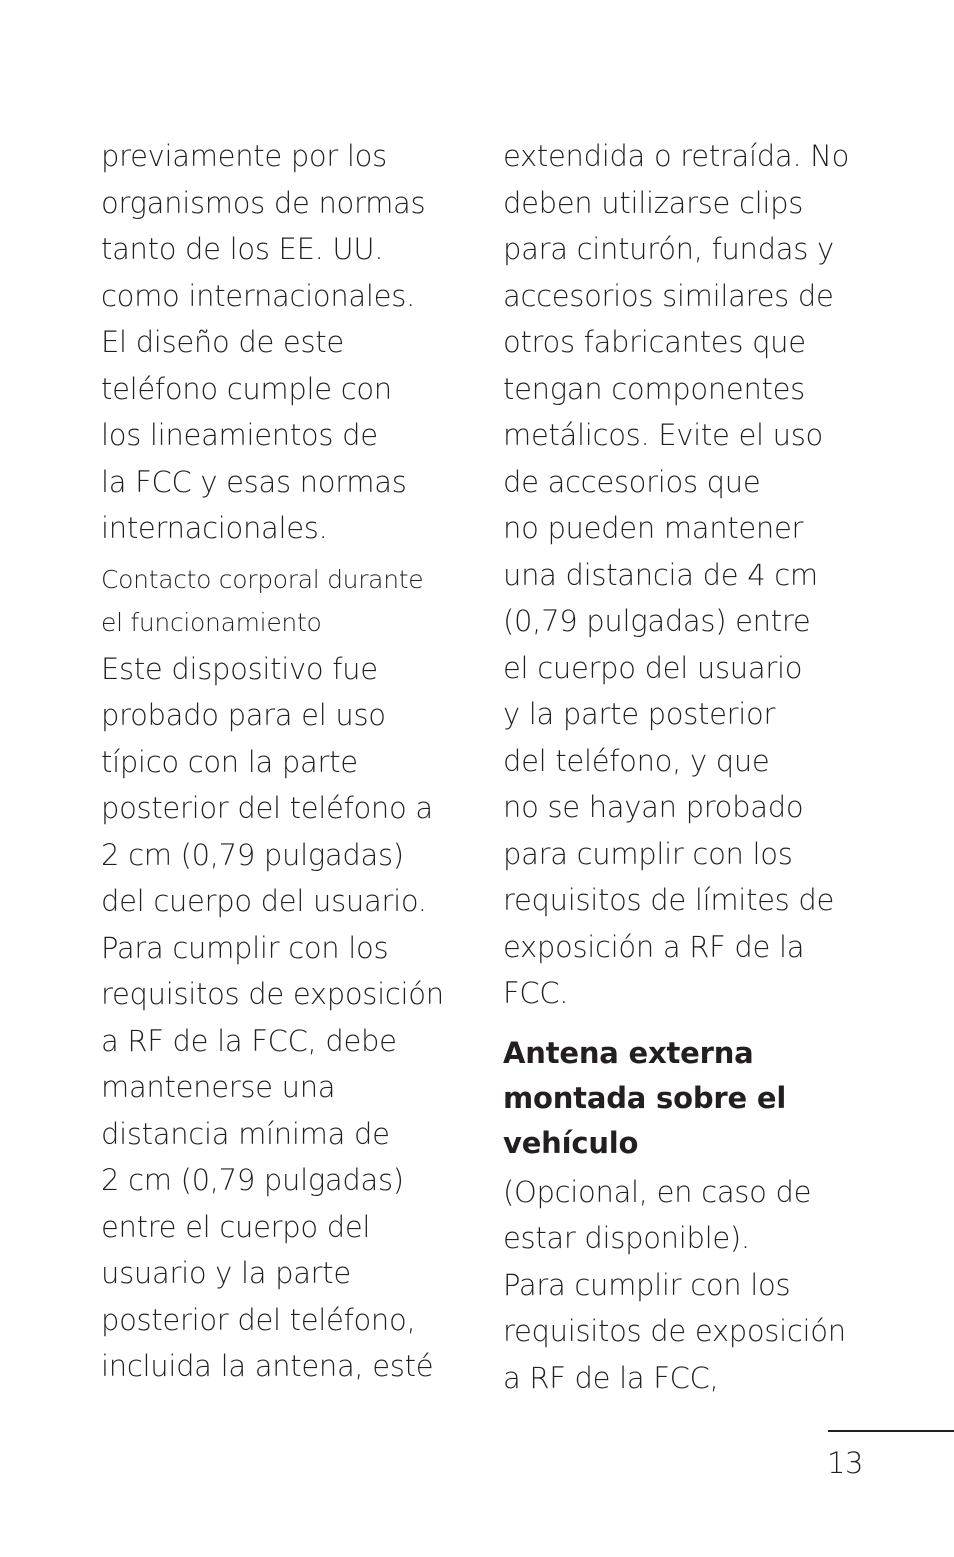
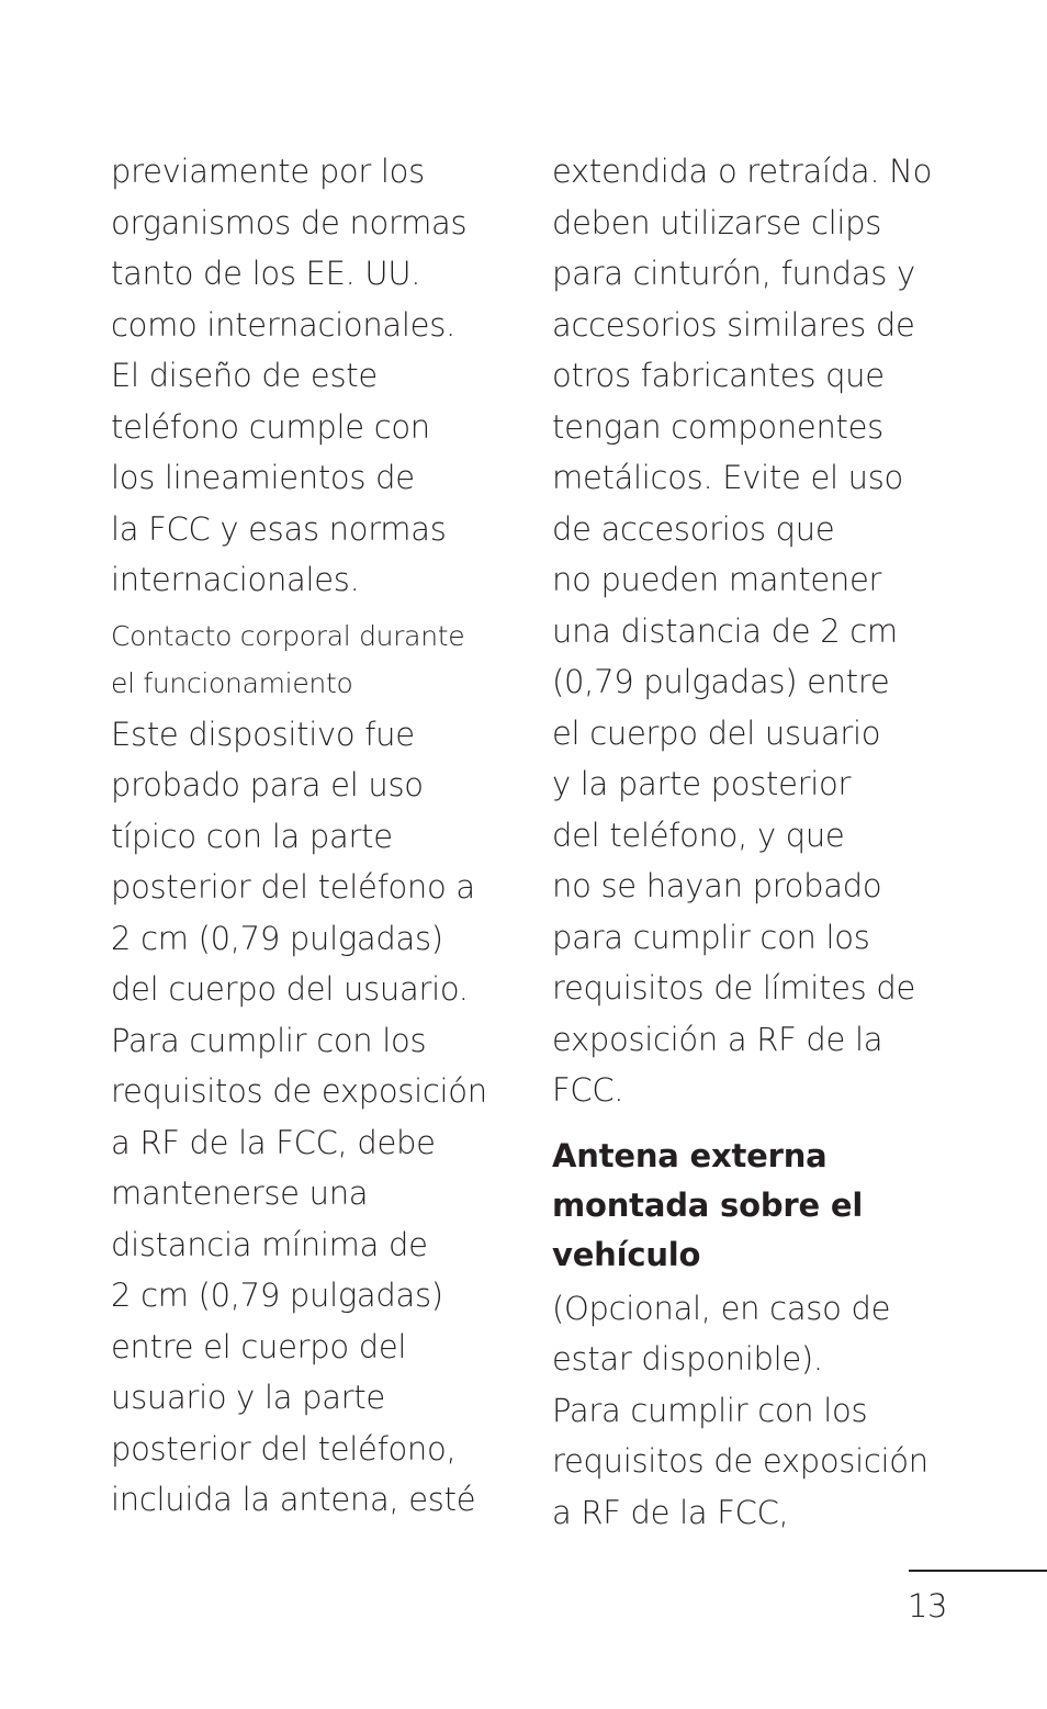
  previamente por los
  organismos de normas
  tanto de los EE. UU.
  como internacionales.
  El diseño de este
  teléfono cumple con
  los lineamientos de
  la FCC y esas normas
  internacionales.
  Contacto corporal durante
  el funcionamiento
  Este dispositivo fue
  probado para el uso
  típico con la parte
  posterior del teléfono a
  2 cm (0,79 pulgadas)
  del cuerpo del usuario.
  Para cumplir con los
  requisitos de exposición
  a RF de la FCC, debe
  mantenerse una
  distancia mínima de
  2 cm (0,79 pulgadas)
  entre el cuerpo del
  usuario y la parte
  posterior del teléfono,
  incluida la antena, esté
  extendida o retraída. No
  deben utilizarse clips
  para cinturón, fundas y
  accesorios similares de
  otros fabricantes que
  tengan componentes
  metálicos. Evite el uso
  de accesorios que
  no pueden mantener
- una distancia de 4 cm
+ una distancia de 2 cm
  (0,79 pulgadas) entre
  el cuerpo del usuario
  y la parte posterior
  del teléfono, y que
  no se hayan probado
  para cumplir con los
  requisitos de límites de
  exposición a RF de la
  FCC.
  Antena externa
  montada sobre el
  vehículo
  (Opcional, en caso de
  estar disponible).
  Para cumplir con los
  requisitos de exposición
  a RF de la FCC,
  13
